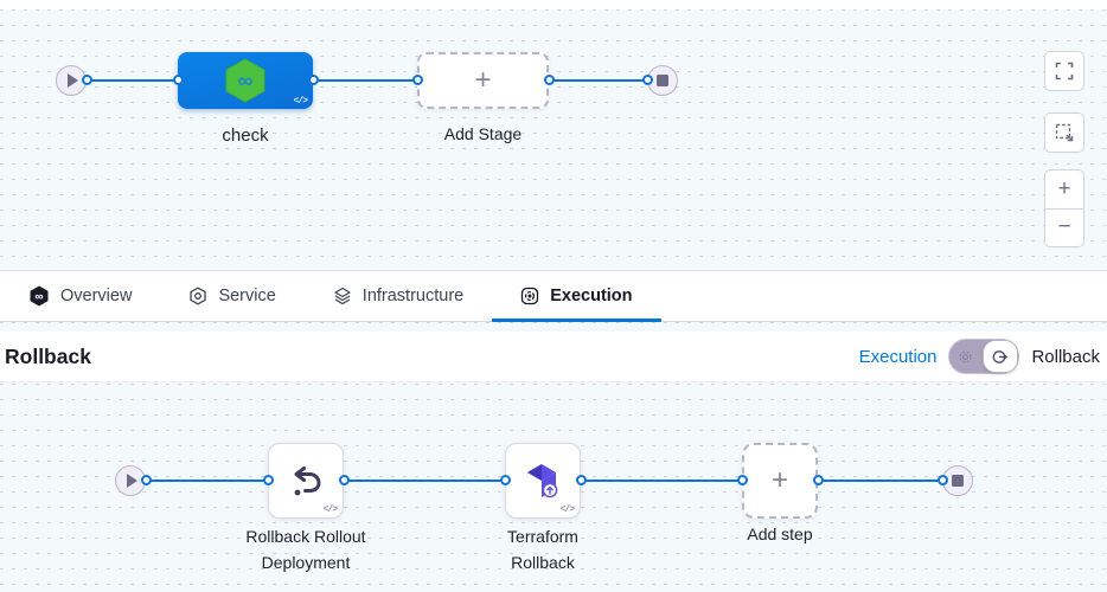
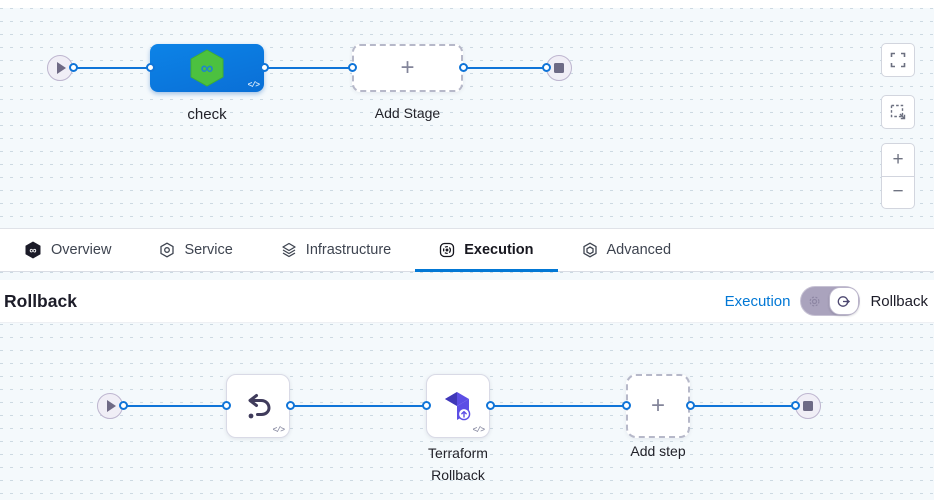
  ∞
  </>
  check
  +
  Add Stage
  +
  −
  ∞
  Overview
  Service
  Infrastructure
  Execution
+ Advanced
  Rollback
  Execution
  Rollback
  </>
- Rollback Rollout Deployment
  </>
  Terraform Rollback
  +
  Add step
